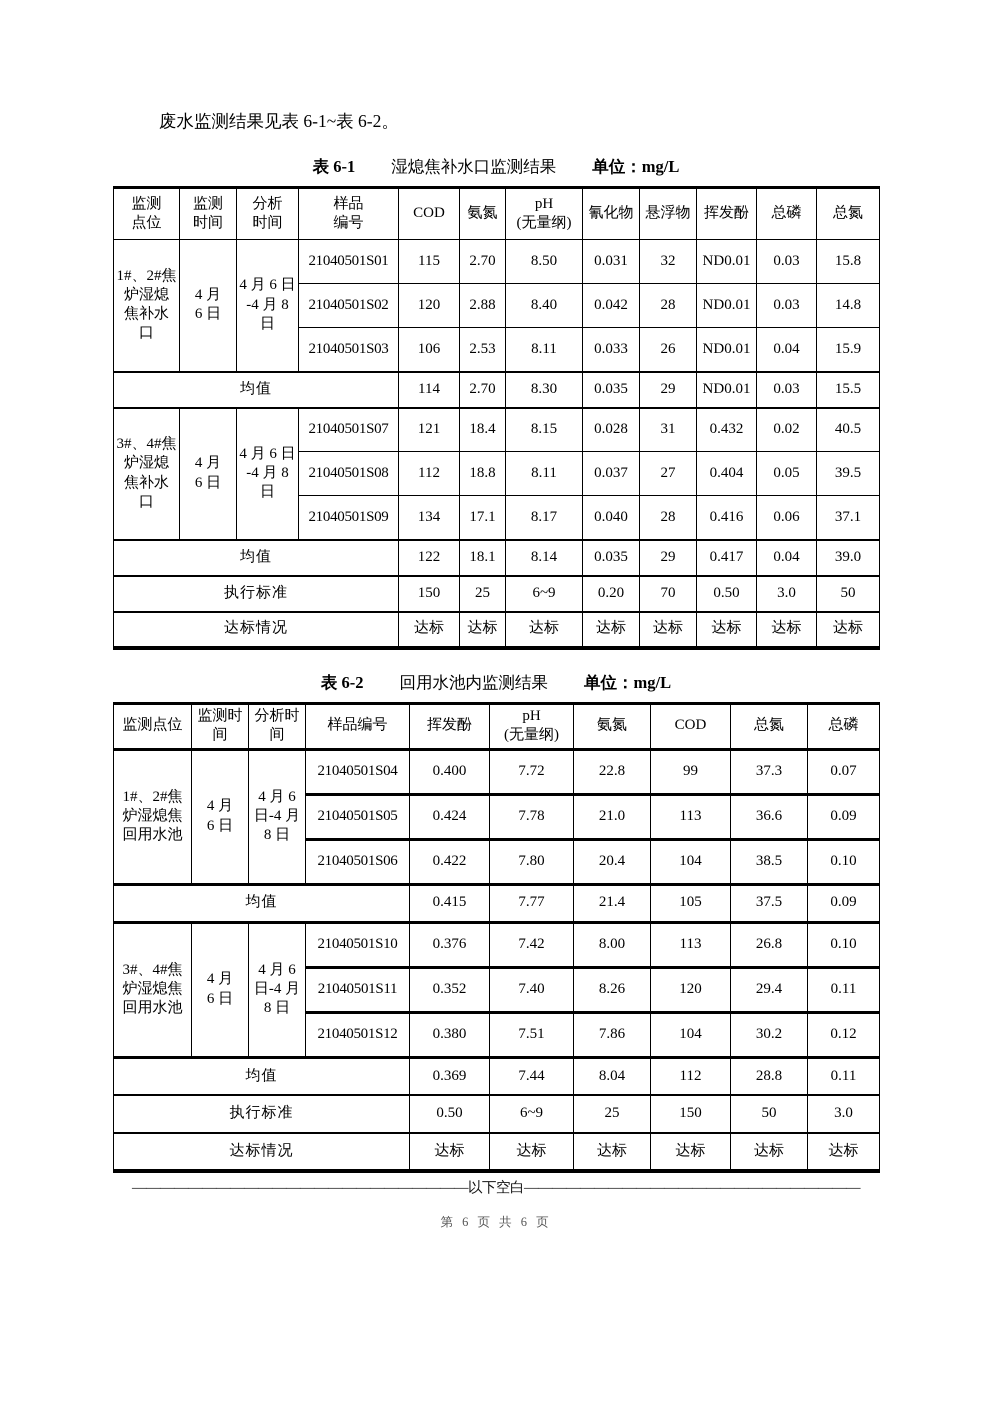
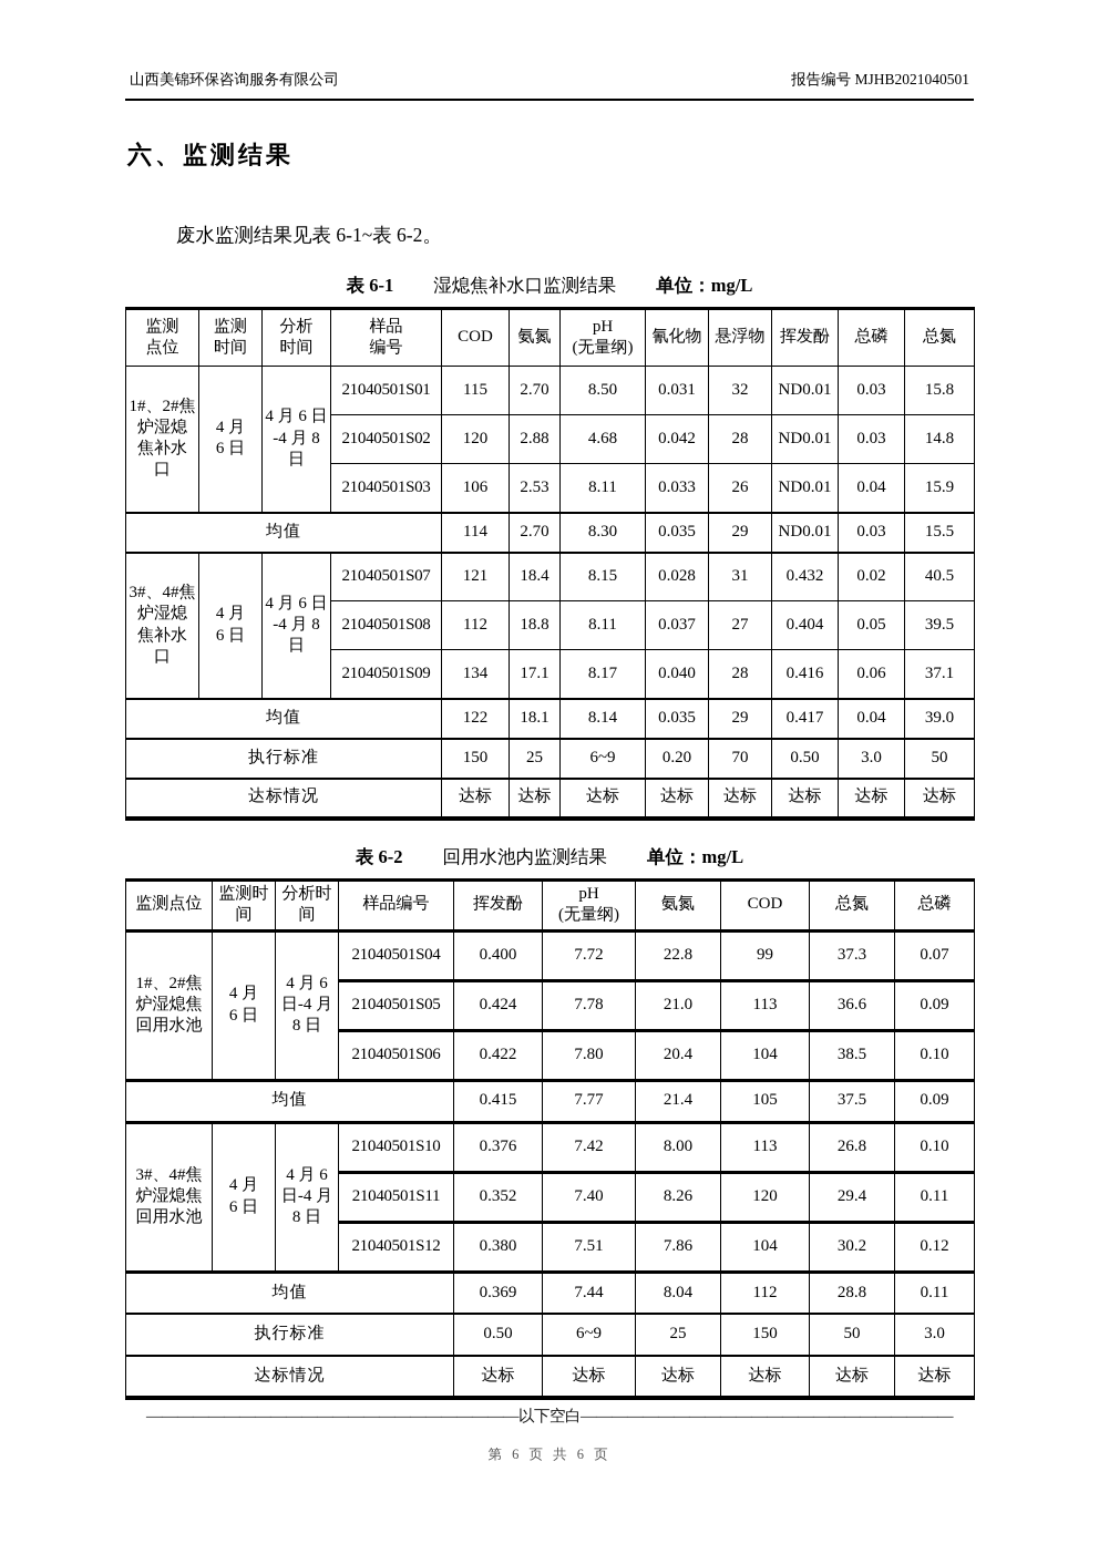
+ 山西美锦环保咨询服务有限公司
+ 报告编号 MJHB2021040501
+ 六、监测结果
  废水监测结果见表 6-1~表 6-2。
  表 6-1
  湿熄焦补水口监测结果
  单位：mg/L
  监测 点位	监测 时间	分析 时间	样品 编号	COD	氨氮	pH (无量纲)	氰化物	悬浮物	挥发酚	总磷	总氮
  1#、2#焦 炉湿熄 焦补水 口	4 月 6 日	4 月 6 日 -4 月 8 日	21040501S01	115	2.70	8.50	0.031	32	ND0.01	0.03	15.8
- 21040501S02	120	2.88	8.40	0.042	28	ND0.01	0.03	14.8
+ 21040501S02	120	2.88	4.68	0.042	28	ND0.01	0.03	14.8
  21040501S03	106	2.53	8.11	0.033	26	ND0.01	0.04	15.9
  均值	114	2.70	8.30	0.035	29	ND0.01	0.03	15.5
  3#、4#焦 炉湿熄 焦补水 口	4 月 6 日	4 月 6 日 -4 月 8 日	21040501S07	121	18.4	8.15	0.028	31	0.432	0.02	40.5
  21040501S08	112	18.8	8.11	0.037	27	0.404	0.05	39.5
  21040501S09	134	17.1	8.17	0.040	28	0.416	0.06	37.1
  均值	122	18.1	8.14	0.035	29	0.417	0.04	39.0
  执行标准	150	25	6~9	0.20	70	0.50	3.0	50
  达标情况	达标	达标	达标	达标	达标	达标	达标	达标
  表 6-2
  回用水池内监测结果
  单位：mg/L
  监测点位	监测时 间	分析时 间	样品编号	挥发酚	pH (无量纲)	氨氮	COD	总氮	总磷
  1#、2#焦 炉湿熄焦 回用水池	4 月 6 日	4 月 6 日-4 月 8 日	21040501S04	0.400	7.72	22.8	99	37.3	0.07
  21040501S05	0.424	7.78	21.0	113	36.6	0.09
  21040501S06	0.422	7.80	20.4	104	38.5	0.10
  均值	0.415	7.77	21.4	105	37.5	0.09
  3#、4#焦 炉湿熄焦 回用水池	4 月 6 日	4 月 6 日-4 月 8 日	21040501S10	0.376	7.42	8.00	113	26.8	0.10
  21040501S11	0.352	7.40	8.26	120	29.4	0.11
  21040501S12	0.380	7.51	7.86	104	30.2	0.12
  均值	0.369	7.44	8.04	112	28.8	0.11
  执行标准	0.50	6~9	25	150	50	3.0
  达标情况	达标	达标	达标	达标	达标	达标
  ————————————————————————以下空白————————————————————————
  第 6 页 共 6 页
